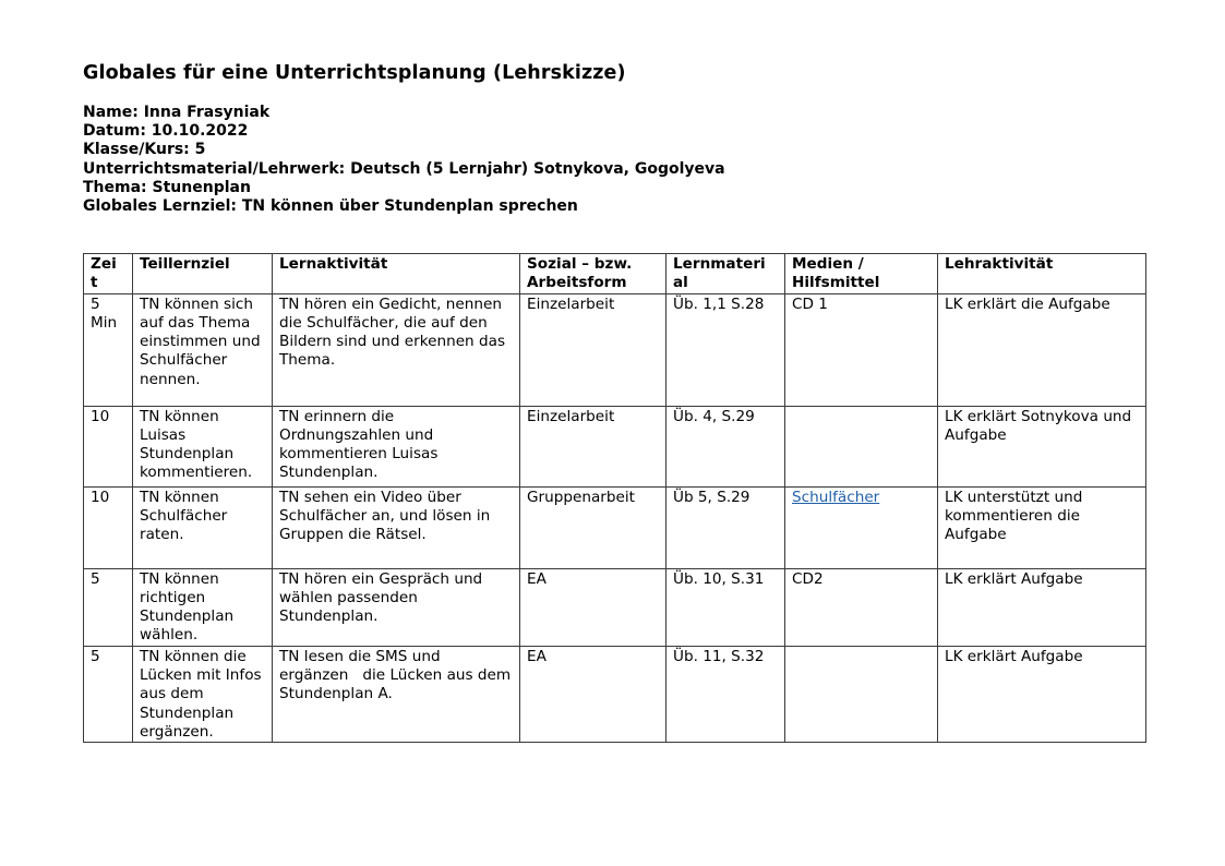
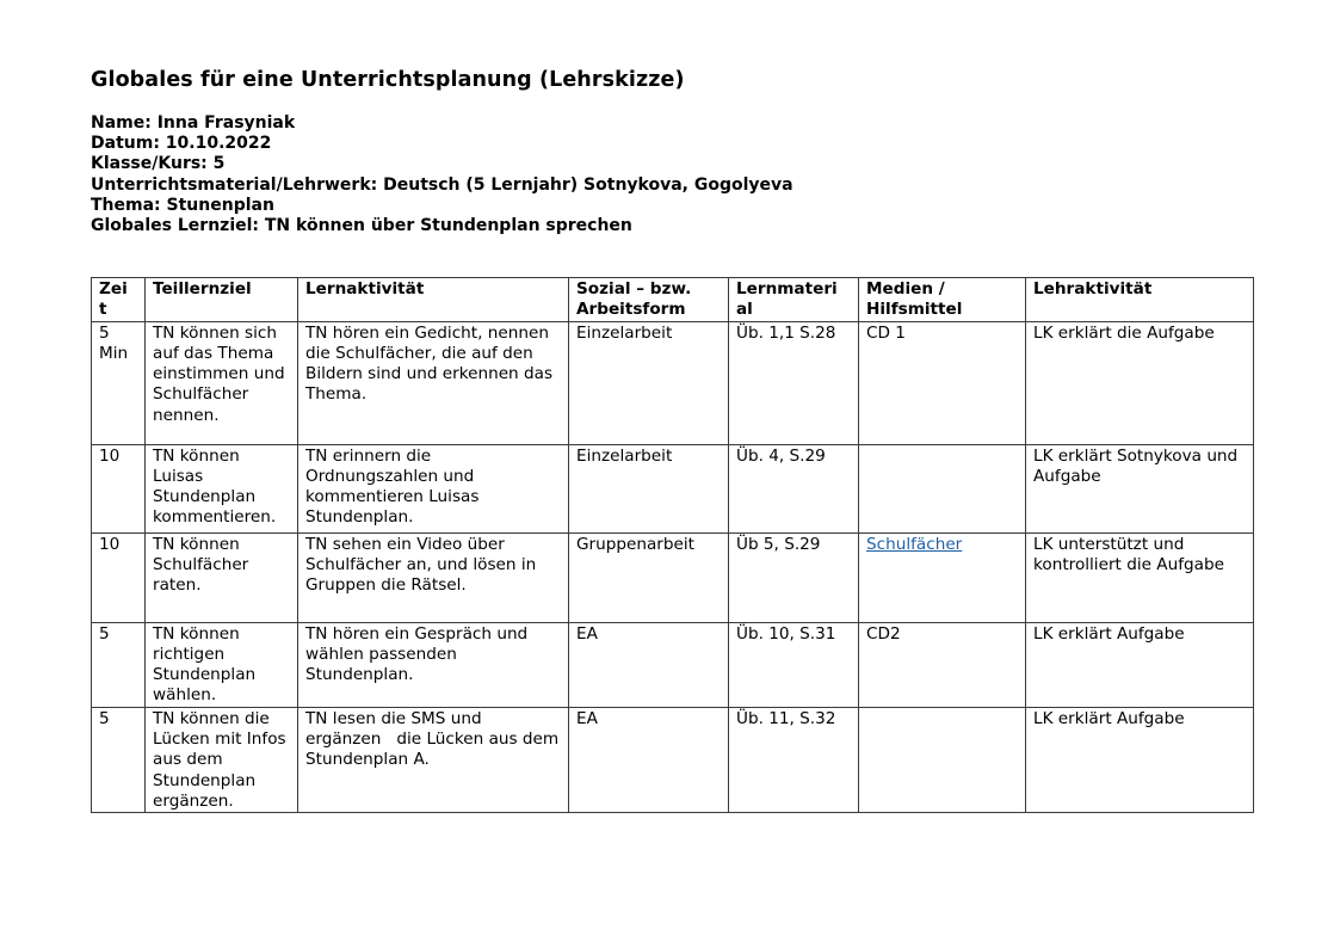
  Globales für eine Unterrichtsplanung (Lehrskizze)
  Name: Inna Frasyniak
  Datum: 10.10.2022
  Klasse/Kurs: 5
  Unterrichtsmaterial/Lehrwerk: Deutsch (5 Lernjahr) Sotnykova, Gogolyeva
  Thema: Stunenplan
  Globales Lernziel: TN können über Stundenplan sprechen
  Zei t	Teillernziel	Lernaktivität	Sozial – bzw. Arbeitsform	Lernmateri al	Medien / Hilfsmittel	Lehraktivität
  5 Min	TN können sich auf das Thema einstimmen und Schulfächer nennen.	TN hören ein Gedicht, nennen die Schulfächer, die auf den Bildern sind und erkennen das Thema.	Einzelarbeit	Üb. 1,1 S.28	CD 1	LK erklärt die Aufgabe
  10	TN können Luisas Stundenplan kommentieren.	TN erinnern die Ordnungszahlen und kommentieren Luisas Stundenplan.	Einzelarbeit	Üb. 4, S.29		LK erklärt Sotnykova und Aufgabe
- 10	TN können Schulfächer raten.	TN sehen ein Video über Schulfächer an, und lösen in Gruppen die Rätsel.	Gruppenarbeit	Üb 5, S.29	Schulfächer	LK unterstützt und kommentieren die Aufgabe
+ 10	TN können Schulfächer raten.	TN sehen ein Video über Schulfächer an, und lösen in Gruppen die Rätsel.	Gruppenarbeit	Üb 5, S.29	Schulfächer	LK unterstützt und kontrolliert die Aufgabe
  5	TN können richtigen Stundenplan wählen.	TN hören ein Gespräch und wählen passenden Stundenplan.	EA	Üb. 10, S.31	CD2	LK erklärt Aufgabe
  5	TN können die Lücken mit Infos aus dem Stundenplan ergänzen.	TN lesen die SMS und ergänzen die Lücken aus dem Stundenplan A.	EA	Üb. 11, S.32		LK erklärt Aufgabe
